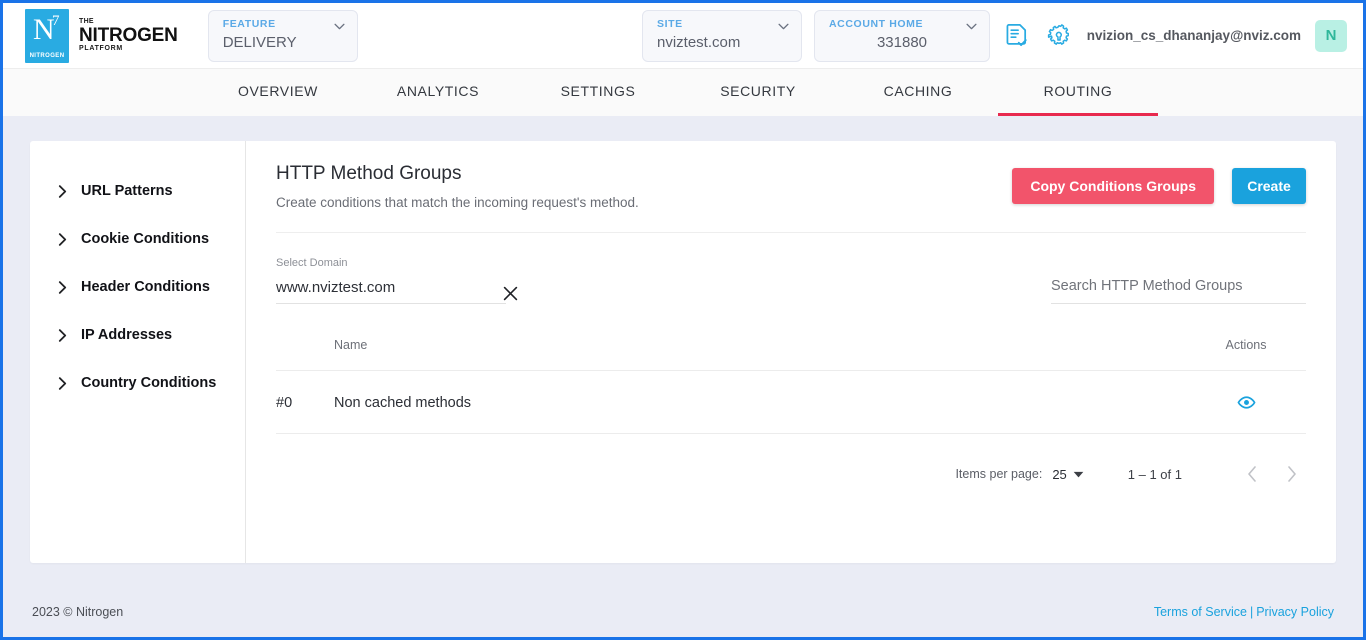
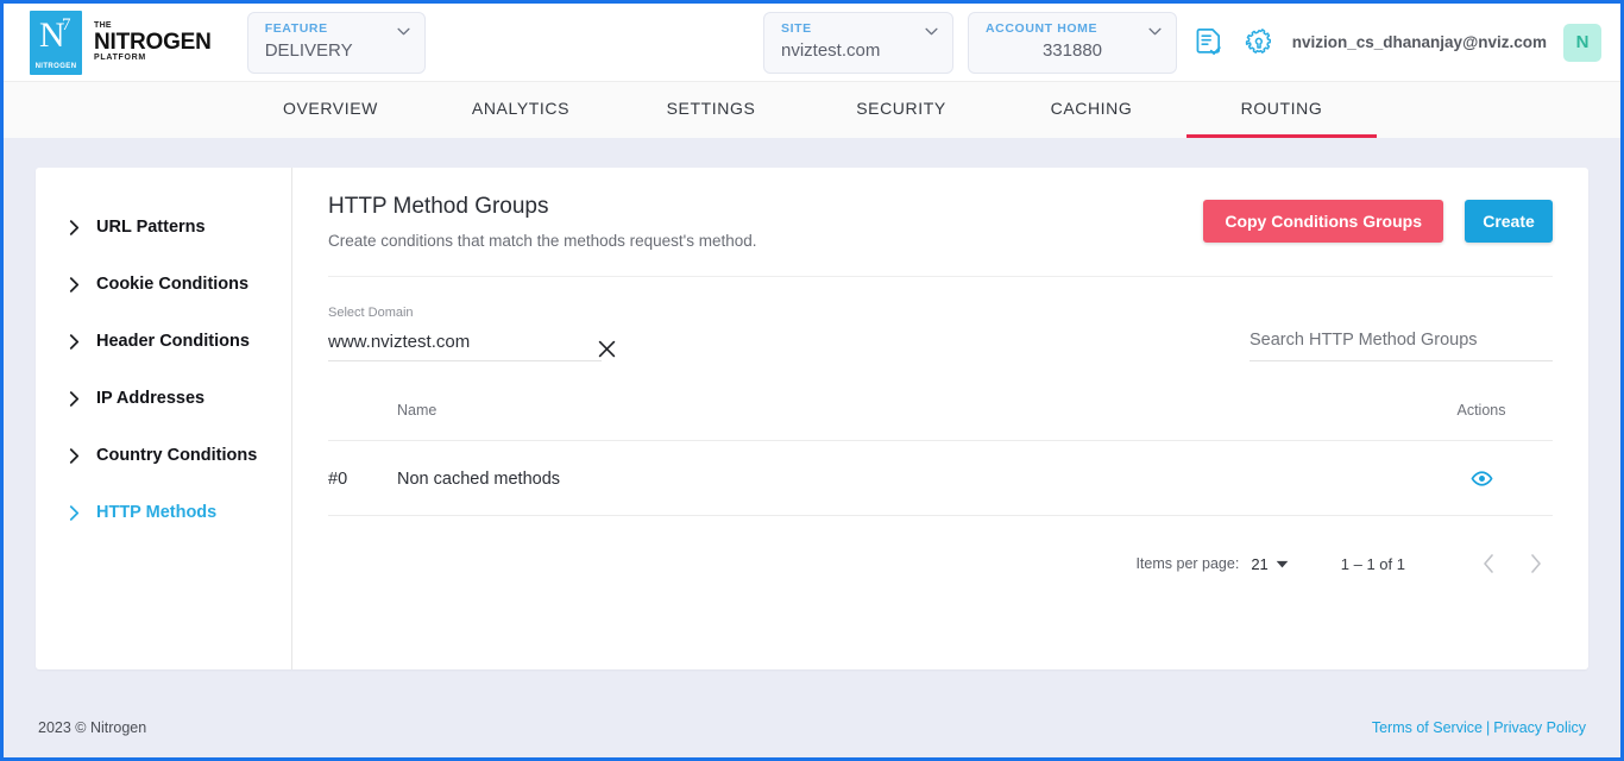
  N
  7
  NITROGEN
  FEATURE
  DELIVERY
  SITE
  nviztest.com
  ACCOUNT HOME
  331880
  nvizion_cs_dhananjay@nviz.com
  N
  OVERVIEW
  ANALYTICS
  SETTINGS
  SECURITY
  CACHING
  ROUTING
  URL Patterns
  Cookie Conditions
  Header Conditions
  IP Addresses
  Country Conditions
+ HTTP Methods
  HTTP Method Groups
- Create conditions that match the incoming request's method.
+ Create conditions that match the methods request's method.
  Copy Conditions Groups
  Create
  Select Domain
  www.nviztest.com
  Search HTTP Method Groups
  	Name	Actions
  #0	Non cached methods
  Items per page:
- 25
+ 21
  1 – 1 of 1
  2023 © Nitrogen
  Terms of Service | Privacy Policy
